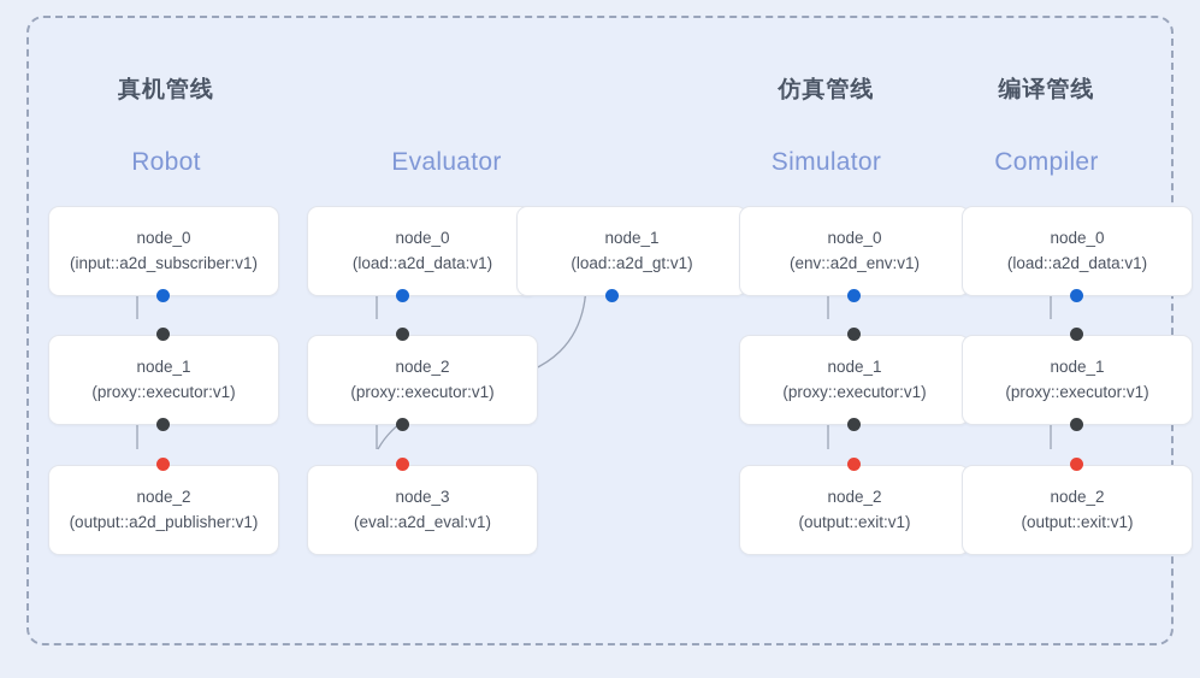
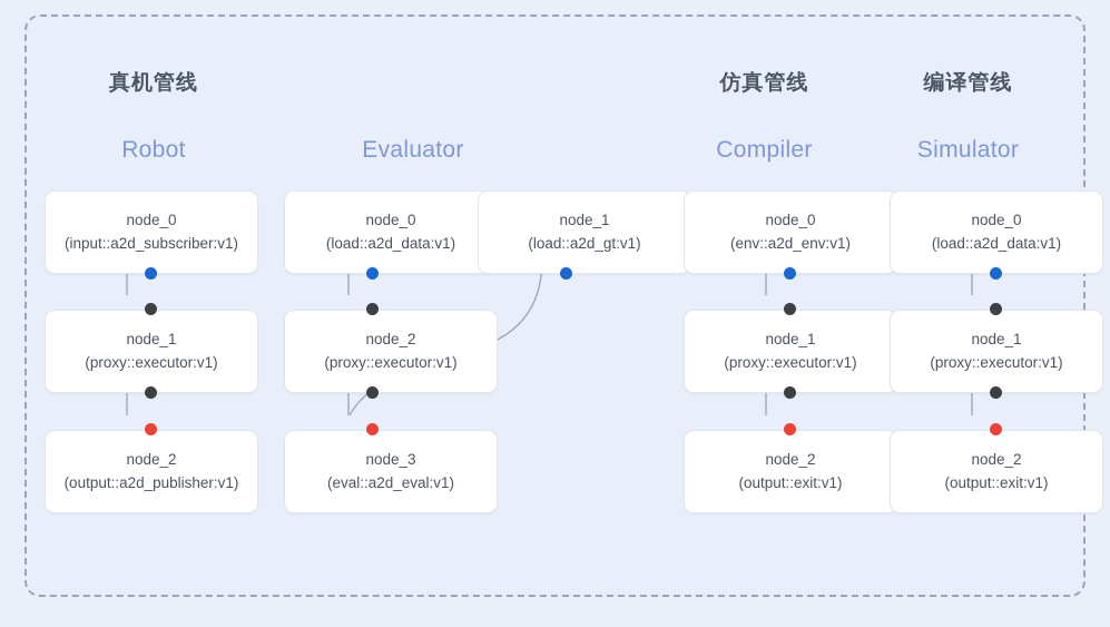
  真机管线
  Robot
  node_0
  (input::a2d_subscriber:v1)
  node_1
  (proxy::executor:v1)
  node_2
  (output::a2d_publisher:v1)
  Evaluator
  node_0
  (load::a2d_data:v1)
  node_1
  (load::a2d_gt:v1)
  node_2
  (proxy::executor:v1)
  node_3
  (eval::a2d_eval:v1)
  仿真管线
- Simulator
+ Compiler
  node_0
  (env::a2d_env:v1)
  node_1
  (proxy::executor:v1)
  node_2
  (output::exit:v1)
  编译管线
- Compiler
+ Simulator
  node_0
  (load::a2d_data:v1)
  node_1
  (proxy::executor:v1)
  node_2
  (output::exit:v1)
